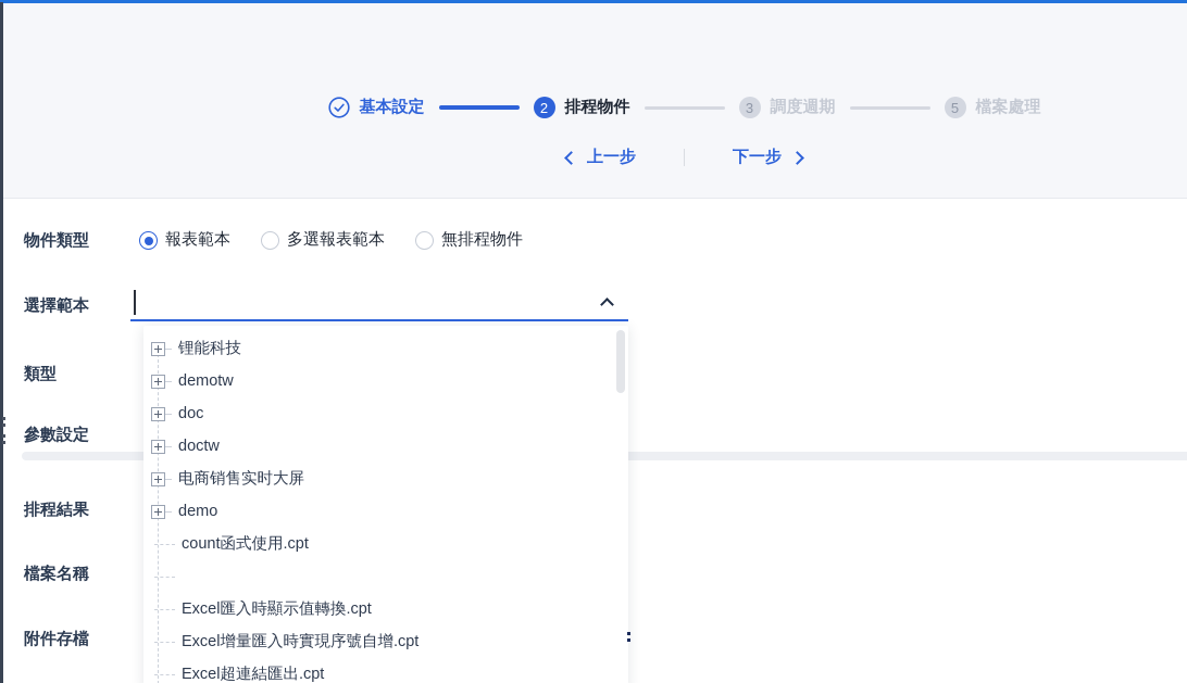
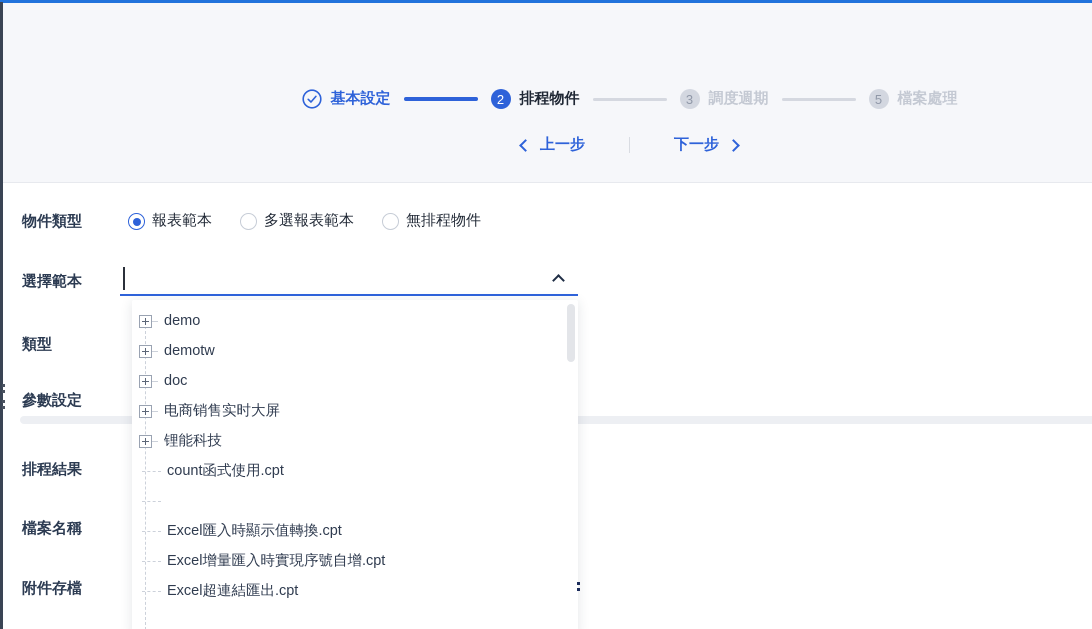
  基本設定
  2
  排程物件
  3
  調度週期
  5
  檔案處理
  上一步
  下一步
  物件類型
  選擇範本
  類型
  參數設定
  排程結果
  檔案名稱
  附件存檔
  報表範本
  多選報表範本
  無排程物件
- 锂能科技
+ demo
  demotw
  doc
- doctw
  电商销售实时大屏
- demo
+ 锂能科技
  count函式使用.cpt
  Excel匯入時顯示值轉換.cpt
  Excel增量匯入時實現序號自增.cpt
  Excel超連結匯出.cpt
